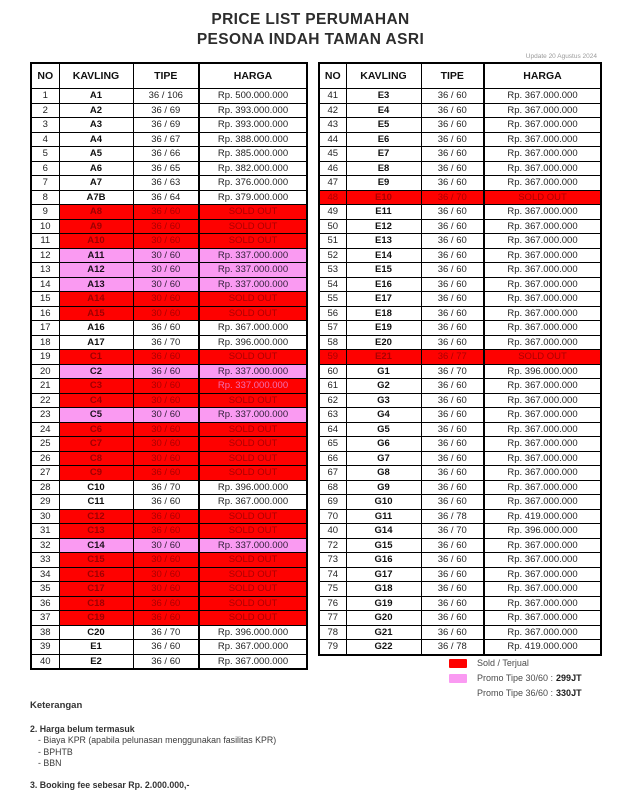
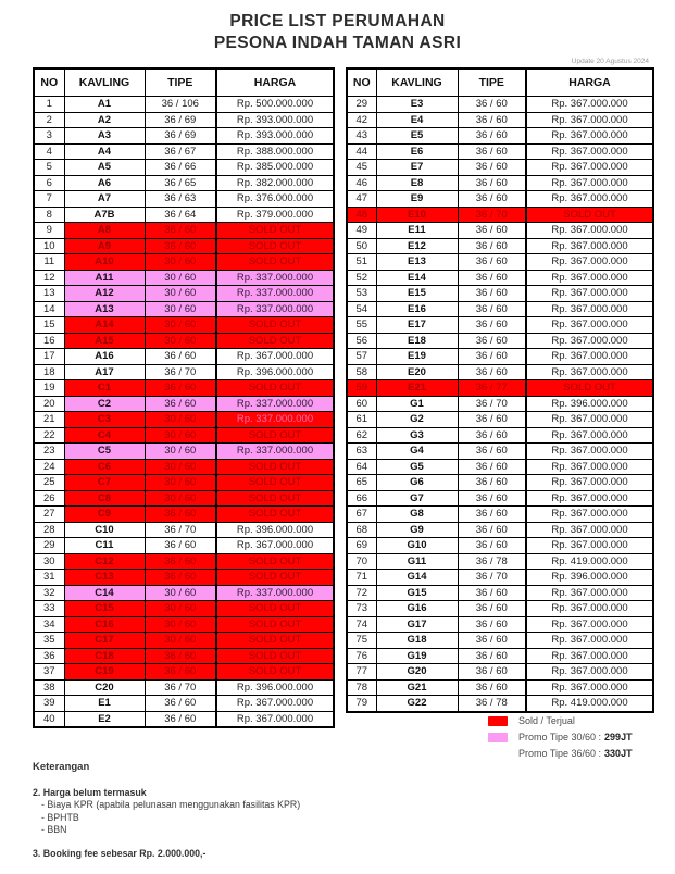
  PRICE LIST PERUMAHAN
  PESONA INDAH TAMAN ASRI
  NO	KAVLING	TIPE	HARGA
  1	A1	36 / 106	Rp. 500.000.000
  2	A2	36 / 69	Rp. 393.000.000
  3	A3	36 / 69	Rp. 393.000.000
  4	A4	36 / 67	Rp. 388.000.000
  5	A5	36 / 66	Rp. 385.000.000
  6	A6	36 / 65	Rp. 382.000.000
  7	A7	36 / 63	Rp. 376.000.000
  8	A7B	36 / 64	Rp. 379.000.000
  9	A8	36 / 60	SOLD OUT
  10	A9	36 / 60	SOLD OUT
  11	A10	30 / 60	SOLD OUT
  12	A11	30 / 60	Rp. 337.000.000
  13	A12	30 / 60	Rp. 337.000.000
  14	A13	30 / 60	Rp. 337.000.000
  15	A14	30 / 60	SOLD OUT
  16	A15	30 / 60	SOLD OUT
  17	A16	36 / 60	Rp. 367.000.000
  18	A17	36 / 70	Rp. 396.000.000
  19	C1	36 / 60	SOLD OUT
  20	C2	36 / 60	Rp. 337.000.000
  21	C3	30 / 60	Rp. 337.000.000
  22	C4	30 / 60	SOLD OUT
  23	C5	30 / 60	Rp. 337.000.000
  24	C6	30 / 60	SOLD OUT
  25	C7	30 / 60	SOLD OUT
  26	C8	30 / 60	SOLD OUT
  27	C9	36 / 60	SOLD OUT
  28	C10	36 / 70	Rp. 396.000.000
  29	C11	36 / 60	Rp. 367.000.000
  30	C12	36 / 60	SOLD OUT
  31	C13	36 / 60	SOLD OUT
  32	C14	30 / 60	Rp. 337.000.000
  33	C15	30 / 60	SOLD OUT
  34	C16	30 / 60	SOLD OUT
  35	C17	30 / 60	SOLD OUT
  36	C18	36 / 60	SOLD OUT
  37	C19	36 / 60	SOLD OUT
  38	C20	36 / 70	Rp. 396.000.000
  39	E1	36 / 60	Rp. 367.000.000
  40	E2	36 / 60	Rp. 367.000.000
  NO	KAVLING	TIPE	HARGA
- 41	E3	36 / 60	Rp. 367.000.000
+ 29	E3	36 / 60	Rp. 367.000.000
  42	E4	36 / 60	Rp. 367.000.000
  43	E5	36 / 60	Rp. 367.000.000
  44	E6	36 / 60	Rp. 367.000.000
  45	E7	36 / 60	Rp. 367.000.000
  46	E8	36 / 60	Rp. 367.000.000
  47	E9	36 / 60	Rp. 367.000.000
  48	E10	36 / 70	SOLD OUT
  49	E11	36 / 60	Rp. 367.000.000
  50	E12	36 / 60	Rp. 367.000.000
  51	E13	36 / 60	Rp. 367.000.000
  52	E14	36 / 60	Rp. 367.000.000
  53	E15	36 / 60	Rp. 367.000.000
  54	E16	36 / 60	Rp. 367.000.000
  55	E17	36 / 60	Rp. 367.000.000
  56	E18	36 / 60	Rp. 367.000.000
  57	E19	36 / 60	Rp. 367.000.000
  58	E20	36 / 60	Rp. 367.000.000
  59	E21	36 / 77	SOLD OUT
  60	G1	36 / 70	Rp. 396.000.000
  61	G2	36 / 60	Rp. 367.000.000
  62	G3	36 / 60	Rp. 367.000.000
  63	G4	36 / 60	Rp. 367.000.000
  64	G5	36 / 60	Rp. 367.000.000
  65	G6	36 / 60	Rp. 367.000.000
  66	G7	36 / 60	Rp. 367.000.000
  67	G8	36 / 60	Rp. 367.000.000
  68	G9	36 / 60	Rp. 367.000.000
  69	G10	36 / 60	Rp. 367.000.000
  70	G11	36 / 78	Rp. 419.000.000
- 40	G14	36 / 70	Rp. 396.000.000
+ 71	G14	36 / 70	Rp. 396.000.000
  72	G15	36 / 60	Rp. 367.000.000
  73	G16	36 / 60	Rp. 367.000.000
  74	G17	36 / 60	Rp. 367.000.000
  75	G18	36 / 60	Rp. 367.000.000
  76	G19	36 / 60	Rp. 367.000.000
  77	G20	36 / 60	Rp. 367.000.000
  78	G21	36 / 60	Rp. 367.000.000
  79	G22	36 / 78	Rp. 419.000.000
  Sold / Terjual
  Promo Tipe 30/60 :
  299JT
  Promo Tipe 36/60 :
  330JT
  Keterangan
  2. Harga belum termasuk
  - Biaya KPR (apabila pelunasan menggunakan fasilitas KPR)
  - BPHTB
  - BBN
  3. Booking fee sebesar Rp. 2.000.000,-
